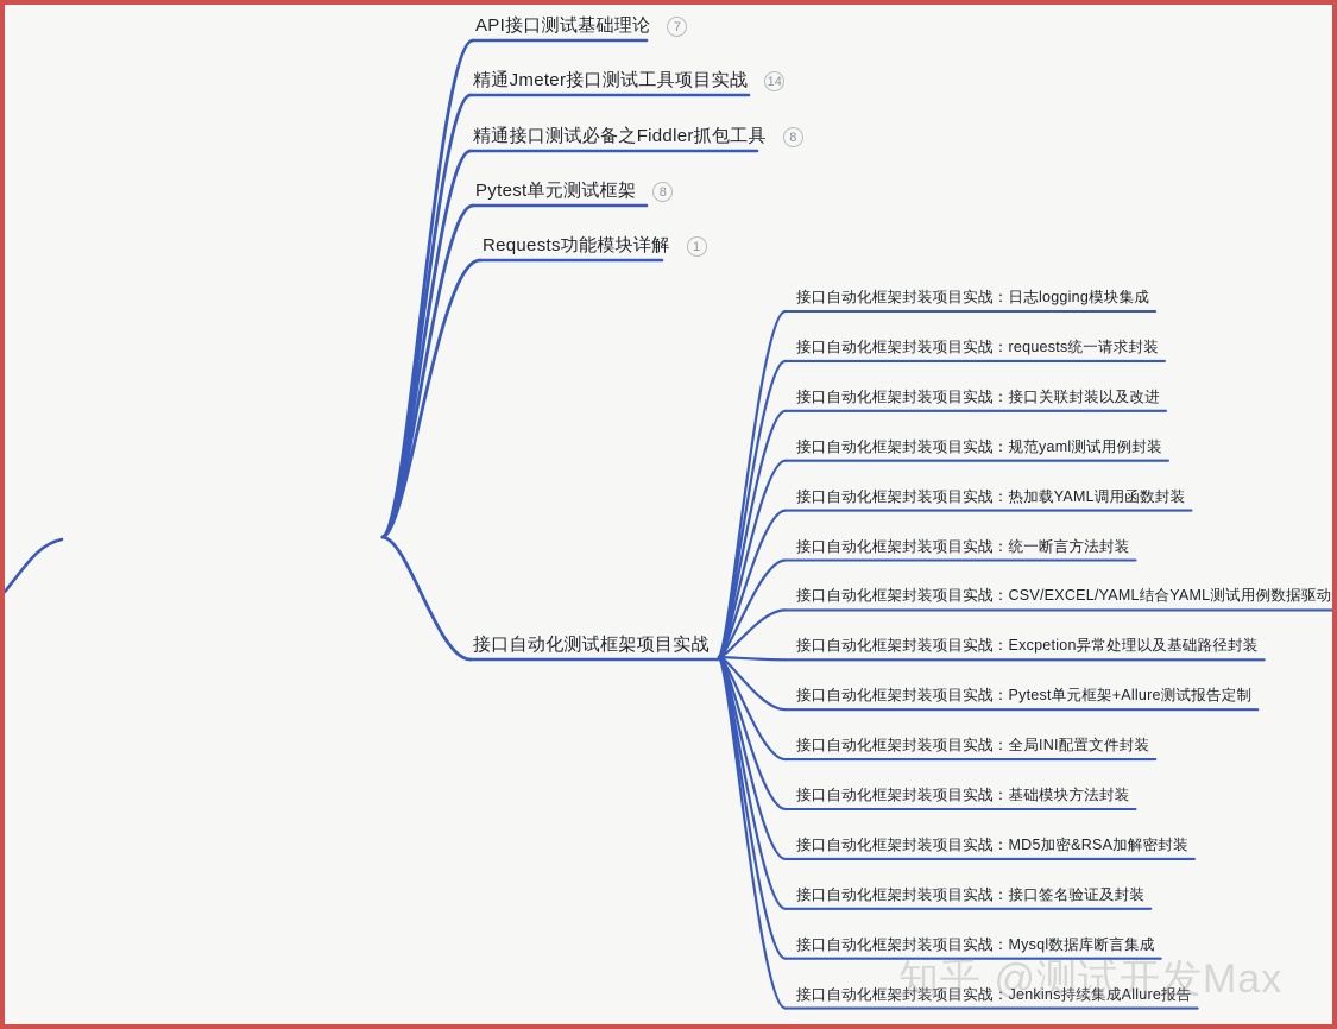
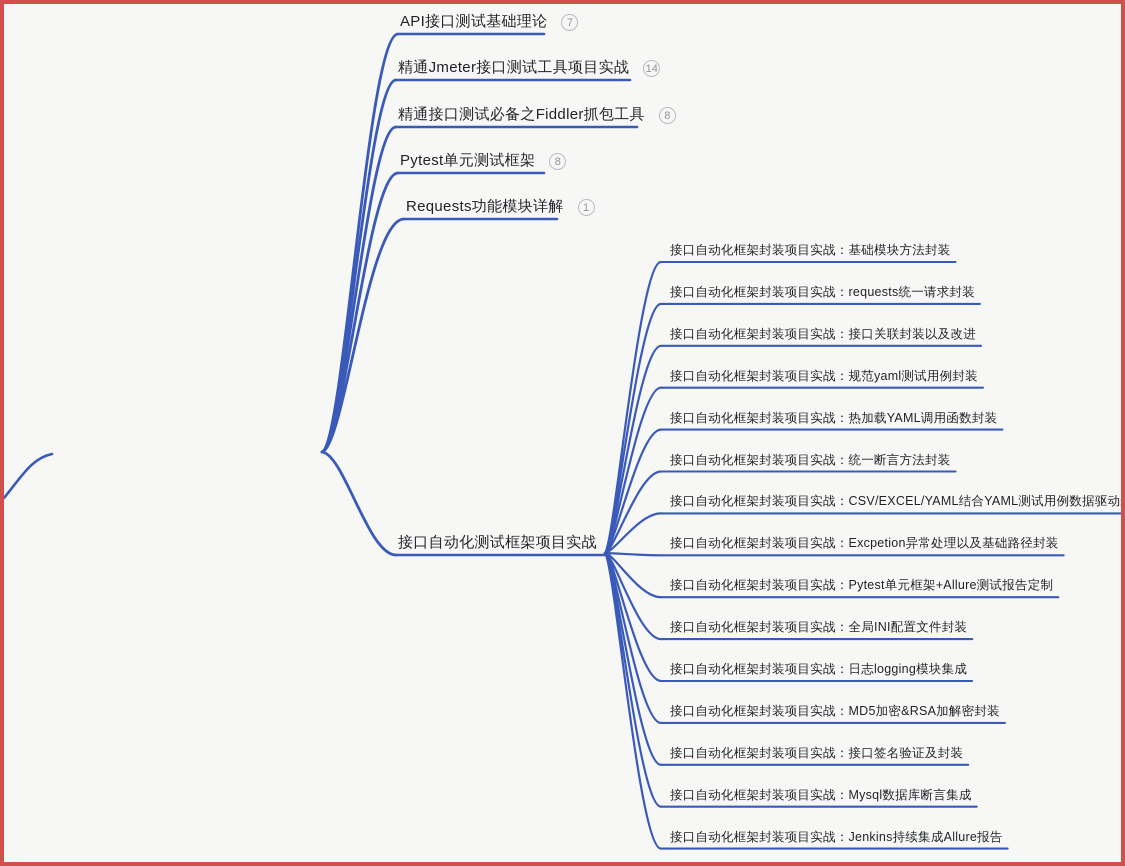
  API接口测试基础理论
  7
  精通Jmeter接口测试工具项目实战
  14
  精通接口测试必备之Fiddler抓包工具
  8
  Pytest单元测试框架
  8
  Requests功能模块详解
  1
  接口自动化测试框架项目实战
- 接口自动化框架封装项目实战：日志logging模块集成
+ 接口自动化框架封装项目实战：基础模块方法封装
  接口自动化框架封装项目实战：requests统一请求封装
  接口自动化框架封装项目实战：接口关联封装以及改进
  接口自动化框架封装项目实战：规范yaml测试用例封装
  接口自动化框架封装项目实战：热加载YAML调用函数封装
  接口自动化框架封装项目实战：统一断言方法封装
  接口自动化框架封装项目实战：CSV/EXCEL/YAML结合YAML测试用例数据驱动
  接口自动化框架封装项目实战：Excpetion异常处理以及基础路径封装
  接口自动化框架封装项目实战：Pytest单元框架+Allure测试报告定制
  接口自动化框架封装项目实战：全局INI配置文件封装
- 接口自动化框架封装项目实战：基础模块方法封装
+ 接口自动化框架封装项目实战：日志logging模块集成
  接口自动化框架封装项目实战：MD5加密&RSA加解密封装
  接口自动化框架封装项目实战：接口签名验证及封装
  接口自动化框架封装项目实战：Mysql数据库断言集成
  接口自动化框架封装项目实战：Jenkins持续集成Allure报告
- 知乎 @测试开发Max
